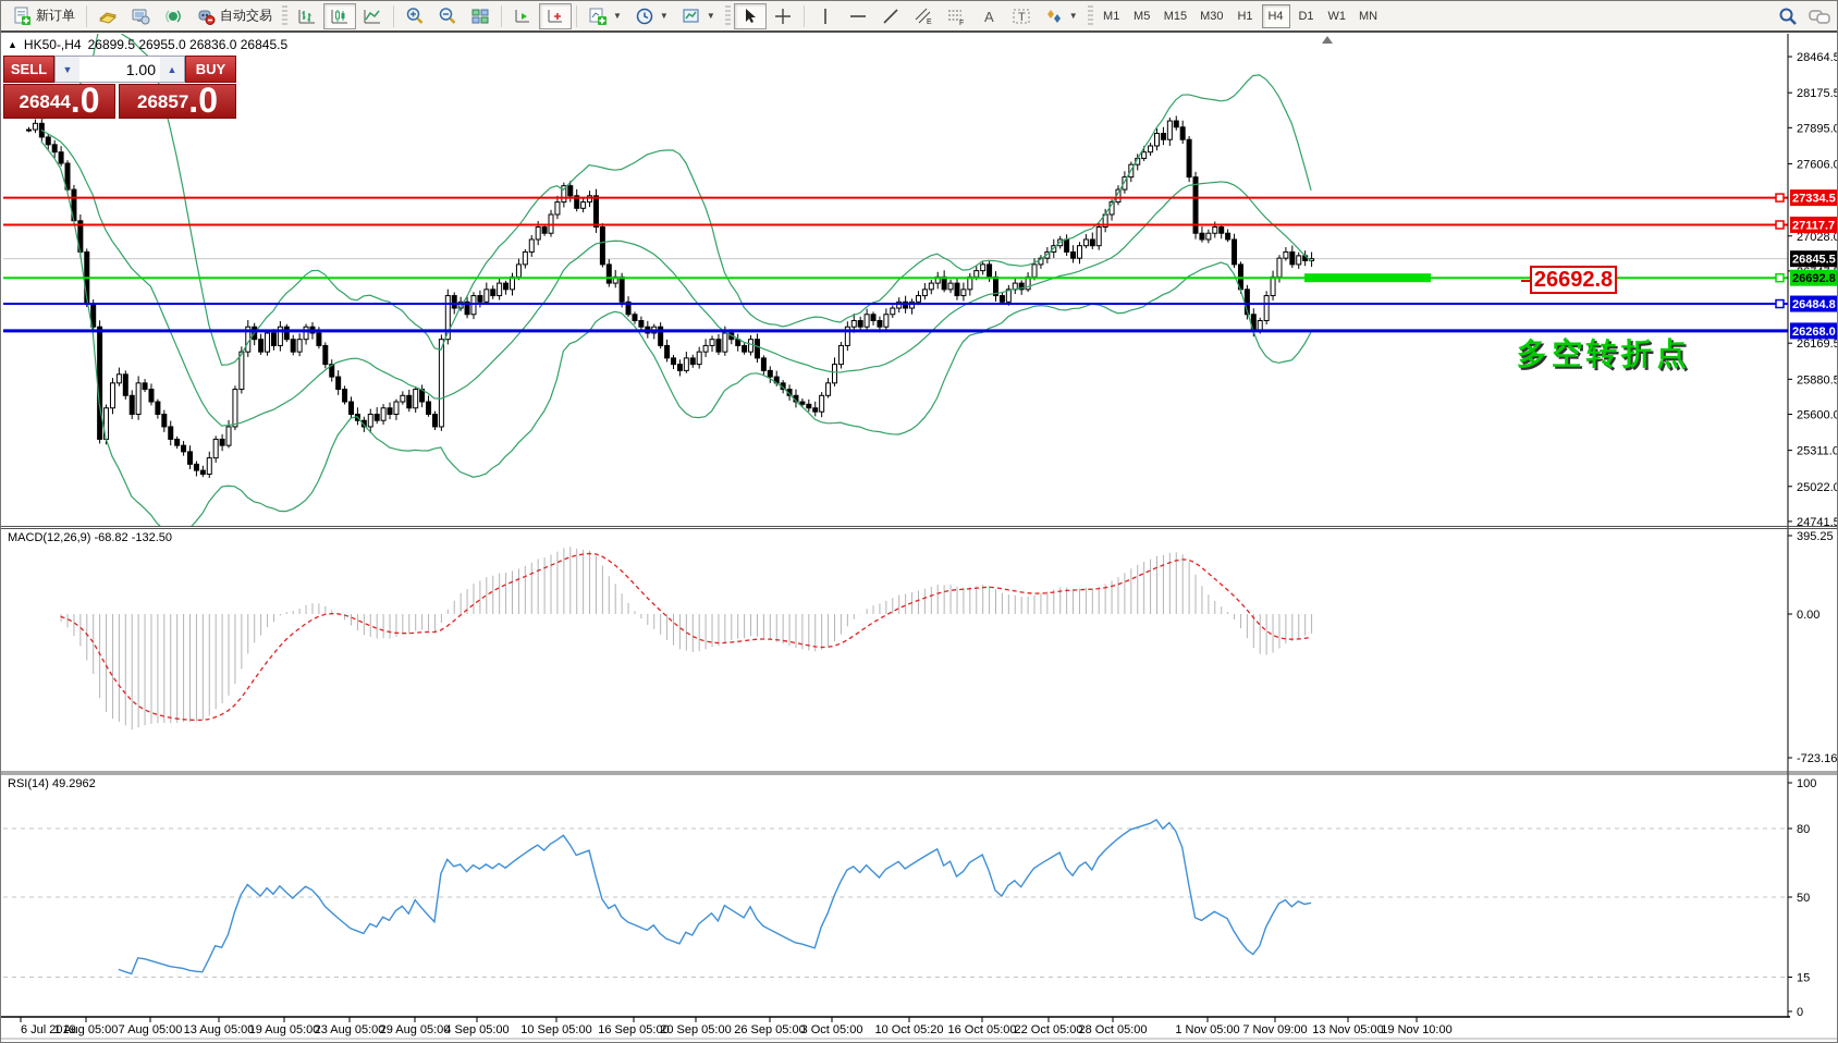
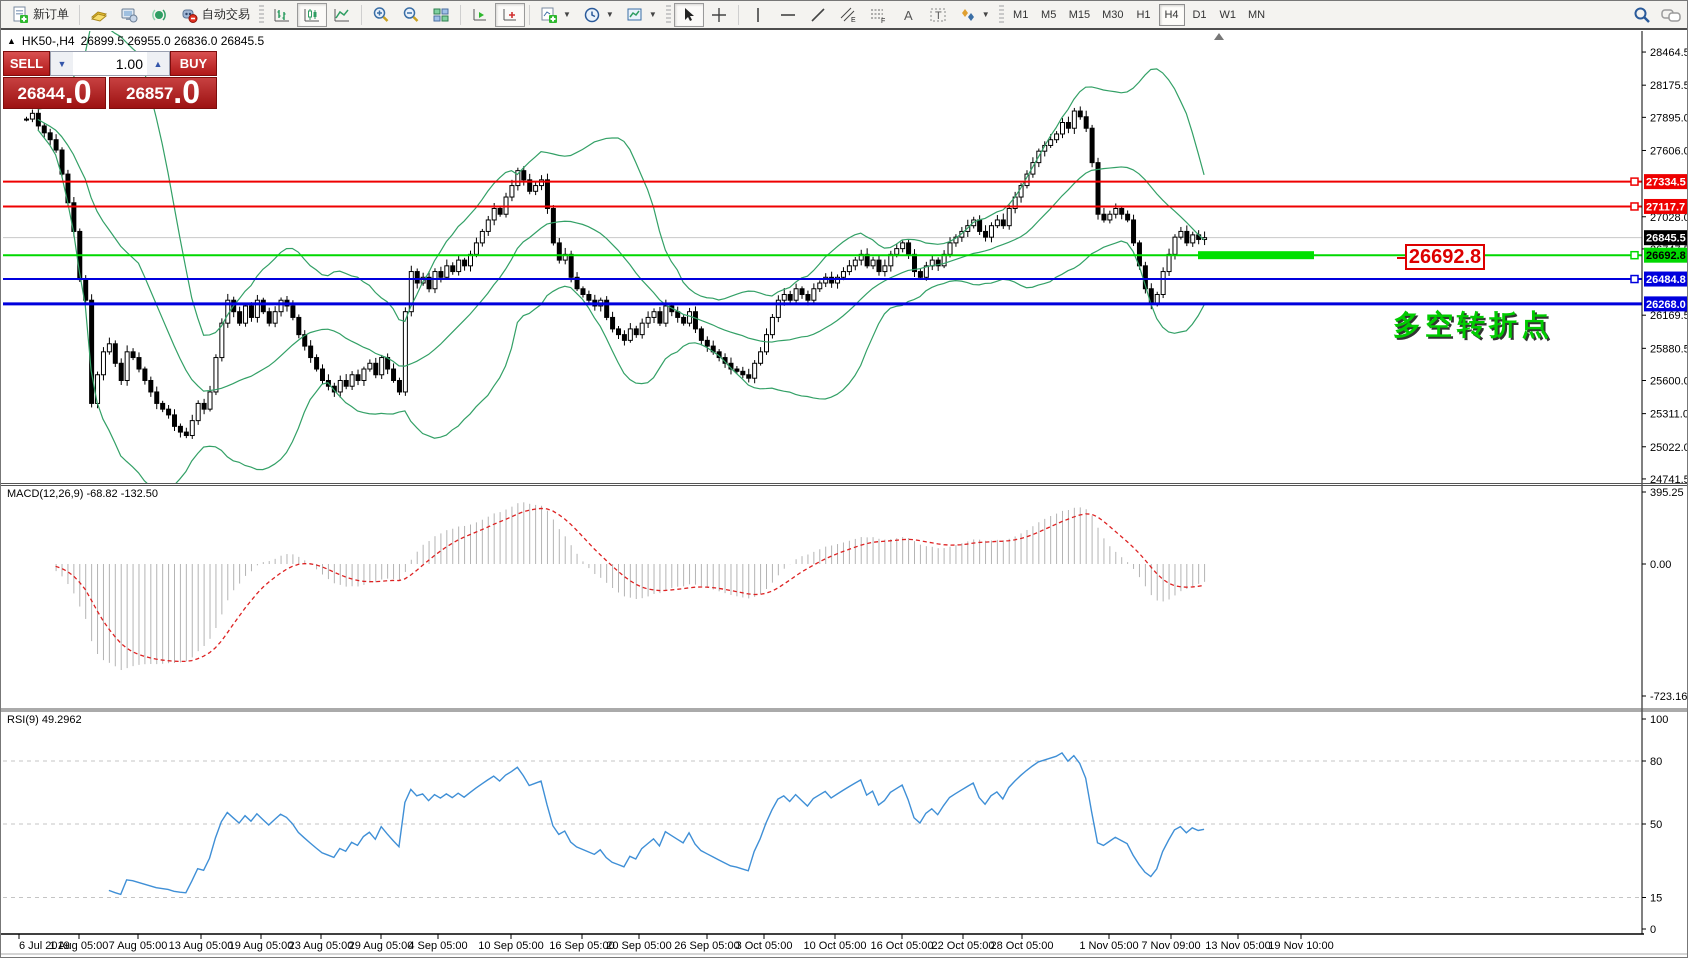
  新订单
  自动交易
  ▼
  ▼
  ▼
  A
  T
  ▼
  M1 M5 M15 M30 H1 H4 D1 W1 MN
  28464.5
  28175.5
  27895.0
  27606.0
  27028.0
  26169.5
  25880.5
  25600.0
  25311.0
  25022.0
  24741.5
  27334.5
  27117.7
  26845.5
  26692.8
  26484.8
  26268.0
  395.25
  0.00
  -723.16
  100
  80
  50
  15
  0
  6 Jul 2019
  1 Aug 05:00
  7 Aug 05:00
  13 Aug 05:00
  19 Aug 05:00
  23 Aug 05:00
  29 Aug 05:00
  4 Sep 05:00
  10 Sep 05:00
  16 Sep 05:00
  20 Sep 05:00
  26 Sep 05:00
  3 Oct 05:00
- 10 Oct 05:20
+ 10 Oct 05:00
  16 Oct 05:00
  22 Oct 05:00
  28 Oct 05:00
  1 Nov 05:00
  7 Nov 09:00
  13 Nov 05:00
  19 Nov 10:00
  ▲
  HK50-,H4
  26899.5 26955.0 26836.0 26845.5
  MACD(12,26,9) -68.82 -132.50
- RSI(14) 49.2962
+ RSI(9) 49.2962
  26692.8
  多空转折点
  SELL
  ▼
  1.00
  ▲
  BUY
  26844
  .0
  26857
  .0
